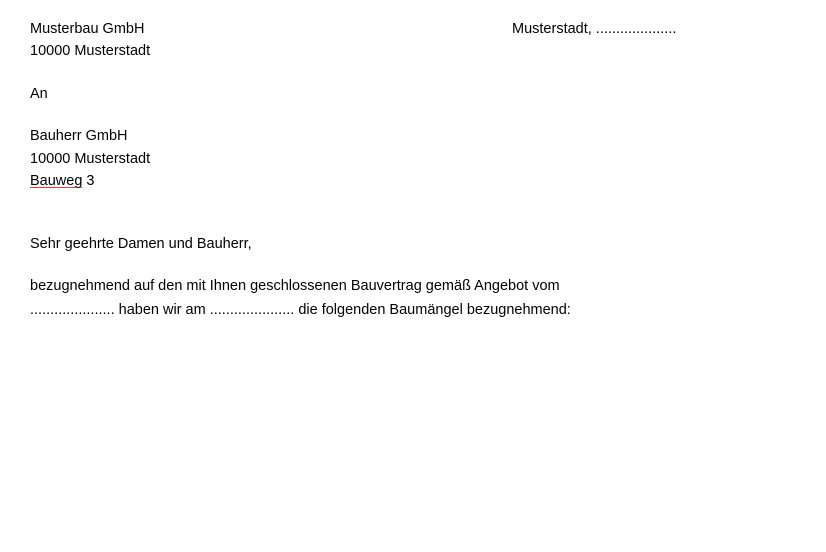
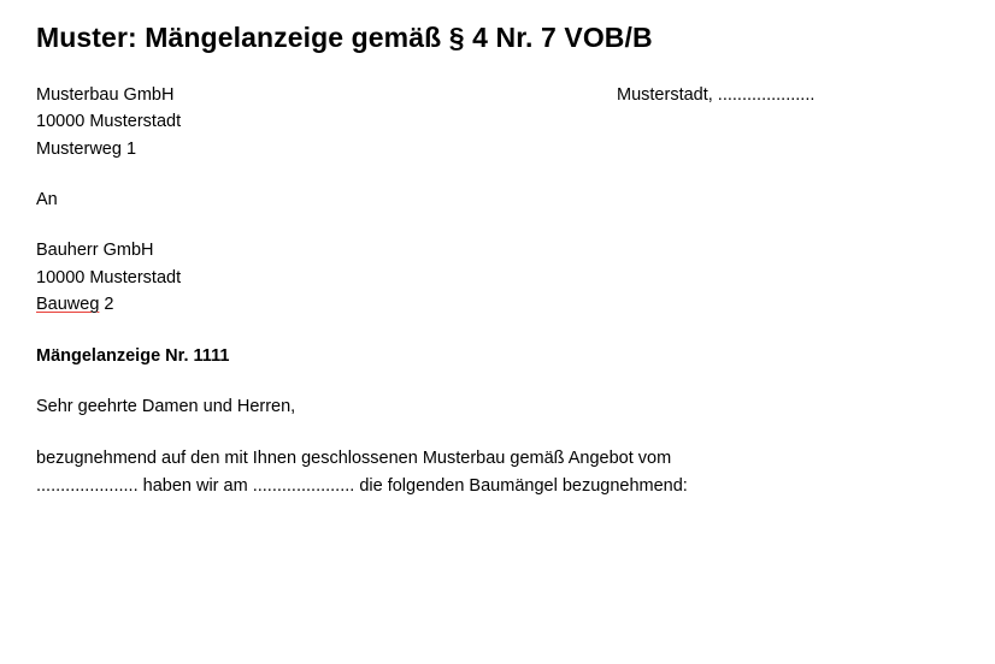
+ Muster: Mängelanzeige gemäß § 4 Nr. 7 VOB/B
  Musterbau GmbH
  10000 Musterstadt
+ Musterweg 1
  Musterstadt, ....................
  An
  Bauherr GmbH
  10000 Musterstadt
- Bauweg 3
+ Bauweg 2
+ Mängelanzeige Nr. 1111
- Sehr geehrte Damen und Bauherr,
+ Sehr geehrte Damen und Herren,
- bezugnehmend auf den mit Ihnen geschlossenen Bauvertrag gemäß Angebot vom
+ bezugnehmend auf den mit Ihnen geschlossenen Musterbau gemäß Angebot vom
  ..................... haben wir am ..................... die folgenden Baumängel bezugnehmend:
